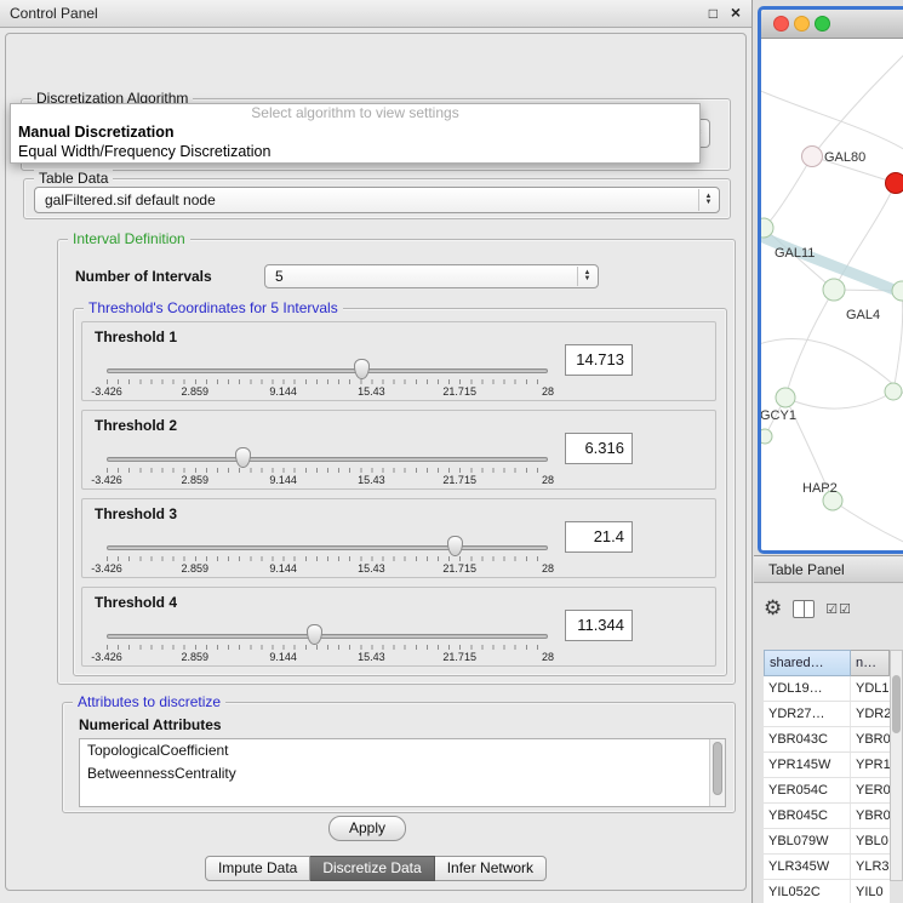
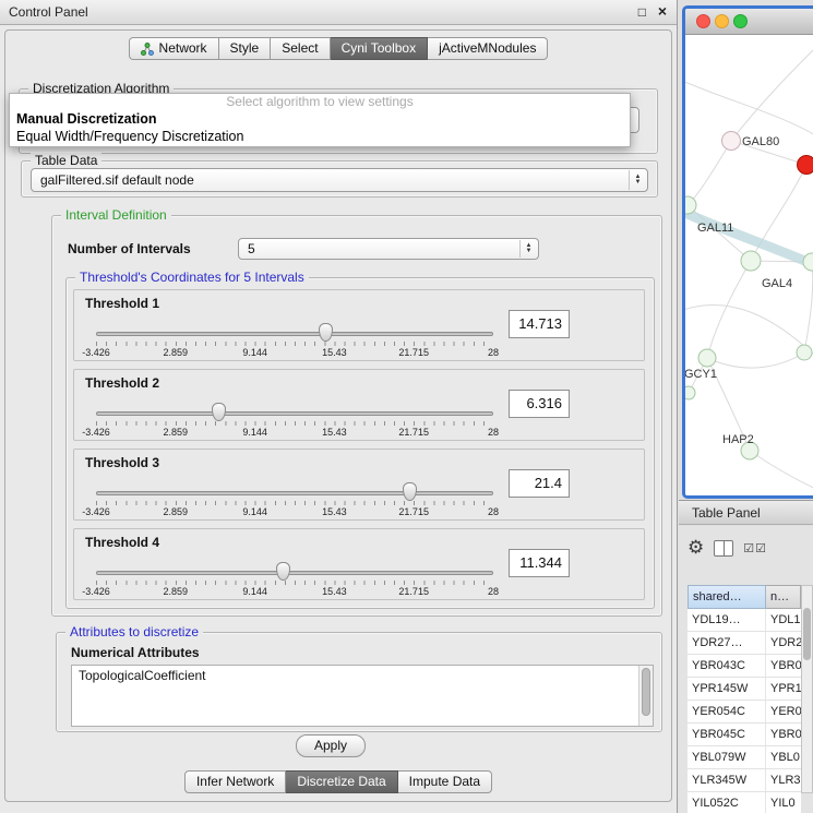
  Control Panel
  □
  ×
+ Network
+ Style
+ Select
+ Cyni Toolbox
+ jActiveMNodules
  Discretization Algorithm
  Table Data
  galFiltered.sif default node
  Interval Definition
  Number of Intervals
  5
  Threshold's Coordinates for 5 Intervals
  Threshold 1
  -3.426
  2.859
  9.144
  15.43
  21.715
  28
  14.713
  Threshold 2
  -3.426
  2.859
  9.144
  15.43
  21.715
  28
  6.316
  Threshold 3
  -3.426
  2.859
  9.144
  15.43
  21.715
  28
  21.4
  Threshold 4
  -3.426
  2.859
  9.144
  15.43
  21.715
  28
  11.344
  Attributes to discretize
  Numerical Attributes
  TopologicalCoefficient
- BetweennessCentrality
  Apply
- Impute Data
+ Infer Network
  Discretize Data
- Infer Network
+ Impute Data
  Select algorithm to view settings
  Manual Discretization
  Equal Width/Frequency Discretization
  GAL80
  GAL11
  GAL4
  GCY1
  HAP2
  Table Panel
  ⚙
  ☑☑
  shared…
  n…
  YDL19…
  YDL1
  YDR27…
  YDR2
  YBR043C
  YBR0
  YPR145W
  YPR1
  YER054C
  YER0
  YBR045C
  YBR0
  YBL079W
  YBL0
  YLR345W
  YLR3
  YIL052C
  YIL0
